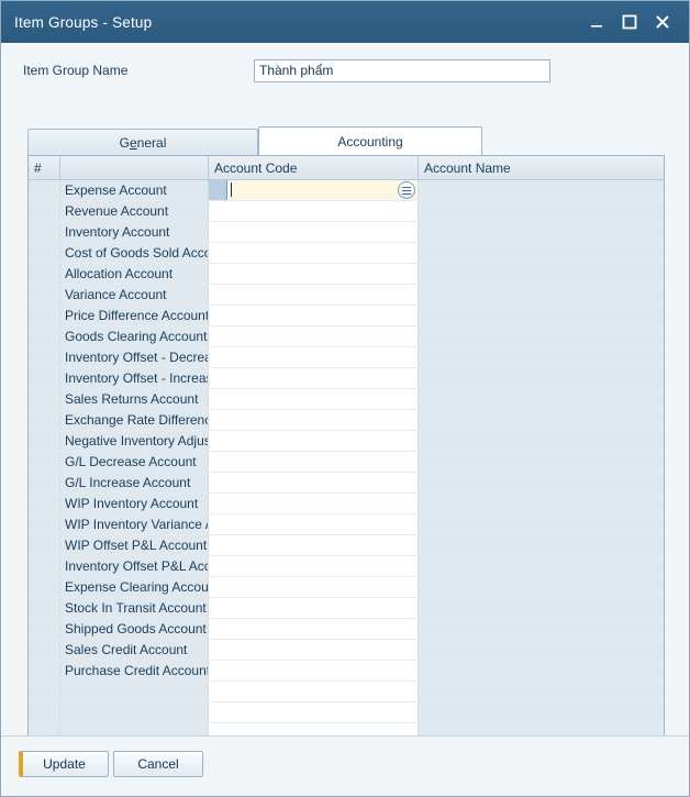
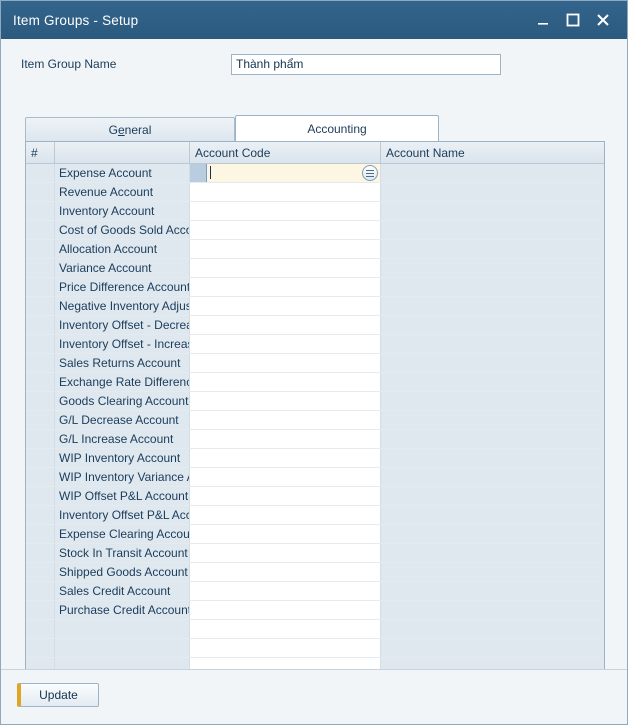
  Item Groups - Setup
  Item Group Name
  Thành phẩm
  General
  Accounting
  #		Account Code	Account Name
  	Expense Account
  	Revenue Account
  	Inventory Account
  	Cost of Goods Sold Acc
  	Allocation Account
  	Variance Account
  	Price Difference Account
- 	Goods Clearing Account
+ 	Negative Inventory Adjus
  	Inventory Offset - Decre
  	Inventory Offset - Increa
  	Sales Returns Account
  	Exchange Rate Differen
- 	Negative Inventory Adjus
+ 	Goods Clearing Account
  	G/L Decrease Account
  	G/L Increase Account
  	WIP Inventory Account
  	WIP Inventory Variance
  	WIP Offset P&L Account
  	Inventory Offset P&L Acc
  	Expense Clearing Accou
  	Stock In Transit Account
  	Shipped Goods Account
  	Sales Credit Account
  	Purchase Credit Accoun
  Update
- Cancel
